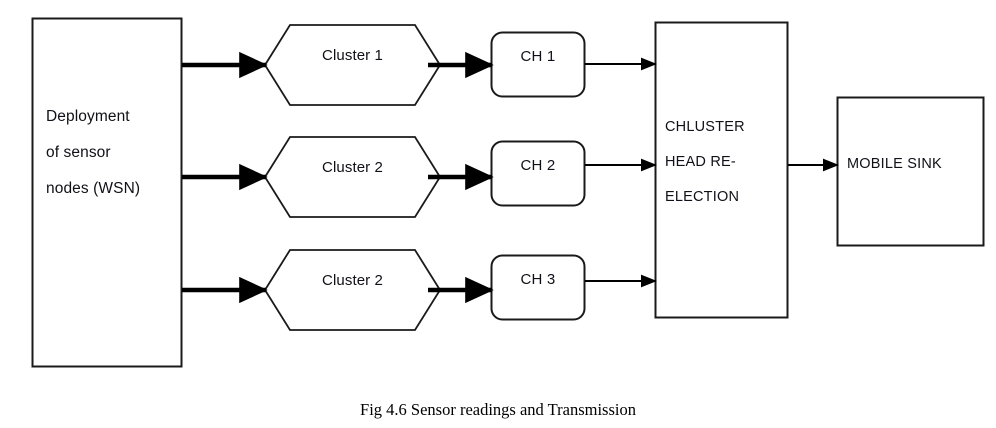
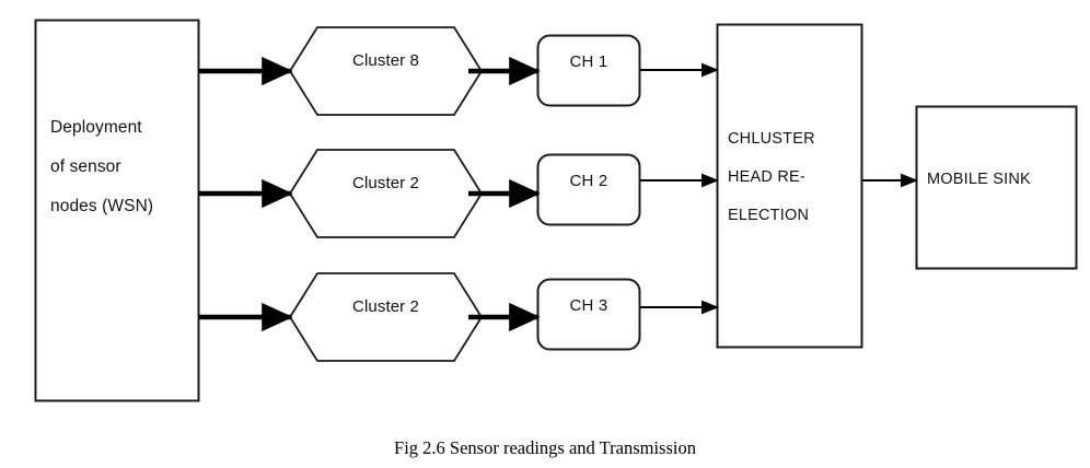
  Deployment
  of sensor
  nodes (WSN)
- Cluster 1
+ Cluster 8
  Cluster 2
  Cluster 2
  CH 1
  CH 2
  CH 3
  CHLUSTER
  HEAD RE-
  ELECTION
  MOBILE SINK
- Fig 4.6 Sensor readings and Transmission
+ Fig 2.6 Sensor readings and Transmission
